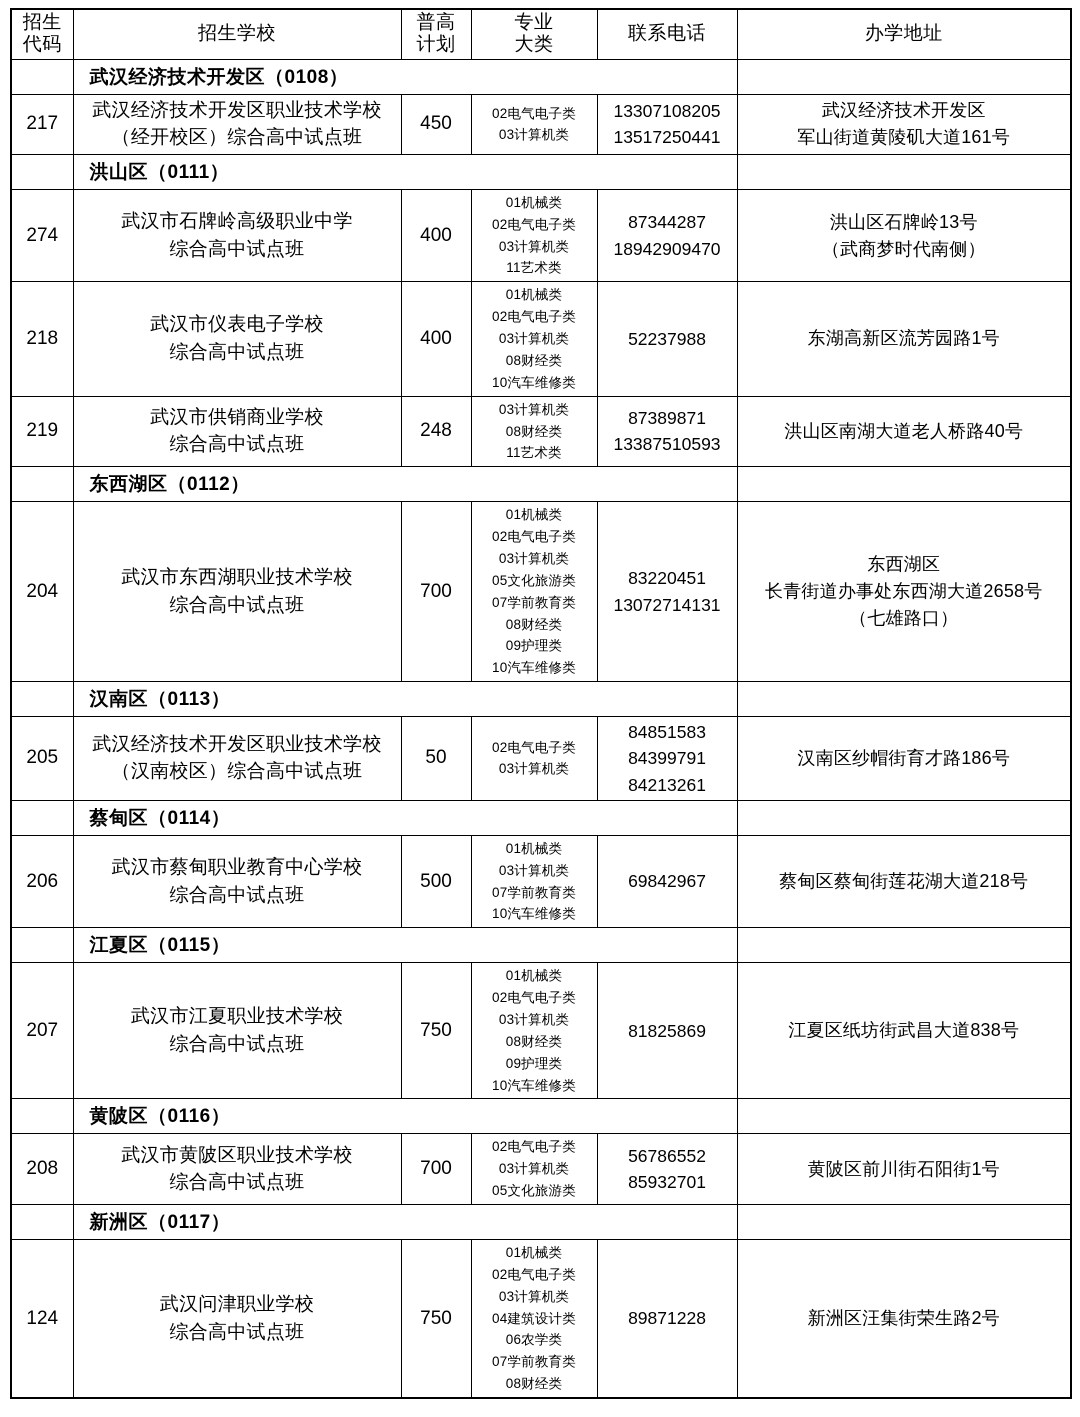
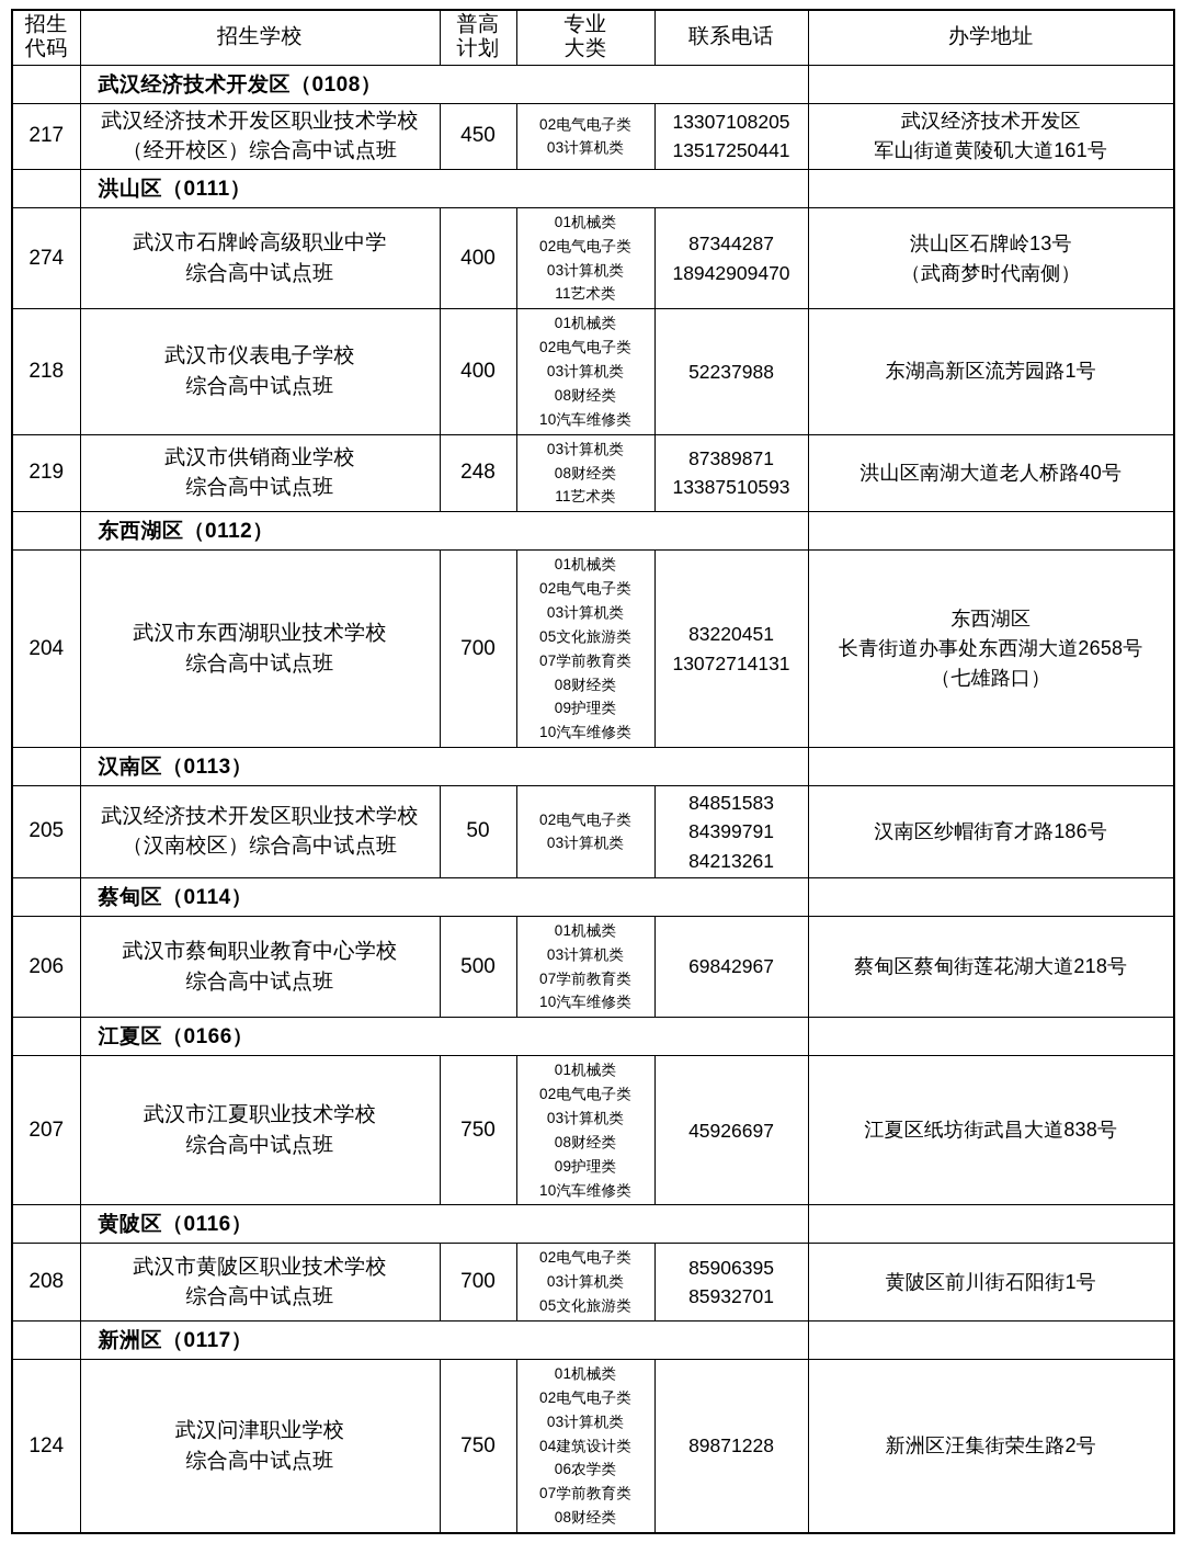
  招生 代码	招生学校	普高 计划	专业 大类	联系电话	办学地址
  	武汉经济技术开发区（0108）
  217	武汉经济技术开发区职业技术学校（经开校区）综合高中试点班	450	02电气电子类03计算机类	1330710820513517250441	武汉经济技术开发区军山街道黄陵矶大道161号
  	洪山区（0111）
  274	武汉市石牌岭高级职业中学综合高中试点班	400	01机械类02电气电子类03计算机类11艺术类	8734428718942909470	洪山区石牌岭13号（武商梦时代南侧）
  218	武汉市仪表电子学校综合高中试点班	400	01机械类02电气电子类03计算机类08财经类10汽车维修类	52237988	东湖高新区流芳园路1号
  219	武汉市供销商业学校综合高中试点班	248	03计算机类08财经类11艺术类	8738987113387510593	洪山区南湖大道老人桥路40号
  	东西湖区（0112）
  204	武汉市东西湖职业技术学校综合高中试点班	700	01机械类02电气电子类03计算机类05文化旅游类07学前教育类08财经类09护理类10汽车维修类	8322045113072714131	东西湖区长青街道办事处东西湖大道2658号（七雄路口）
  	汉南区（0113）
  205	武汉经济技术开发区职业技术学校（汉南校区）综合高中试点班	50	02电气电子类03计算机类	848515838439979184213261	汉南区纱帽街育才路186号
  	蔡甸区（0114）
  206	武汉市蔡甸职业教育中心学校综合高中试点班	500	01机械类03计算机类07学前教育类10汽车维修类	69842967	蔡甸区蔡甸街莲花湖大道218号
- 	江夏区（0115）
+ 	江夏区（0166）
- 207	武汉市江夏职业技术学校综合高中试点班	750	01机械类02电气电子类03计算机类08财经类09护理类10汽车维修类	81825869	江夏区纸坊街武昌大道838号
+ 207	武汉市江夏职业技术学校综合高中试点班	750	01机械类02电气电子类03计算机类08财经类09护理类10汽车维修类	45926697	江夏区纸坊街武昌大道838号
  	黄陂区（0116）
- 208	武汉市黄陂区职业技术学校综合高中试点班	700	02电气电子类03计算机类05文化旅游类	5678655285932701	黄陂区前川街石阳街1号
+ 208	武汉市黄陂区职业技术学校综合高中试点班	700	02电气电子类03计算机类05文化旅游类	8590639585932701	黄陂区前川街石阳街1号
  	新洲区（0117）
  124	武汉问津职业学校综合高中试点班	750	01机械类02电气电子类03计算机类04建筑设计类06农学类07学前教育类08财经类	89871228	新洲区汪集街荣生路2号
